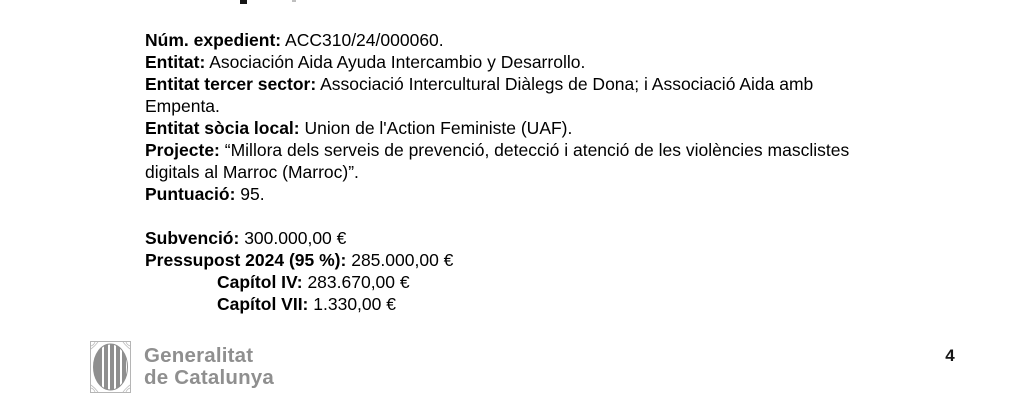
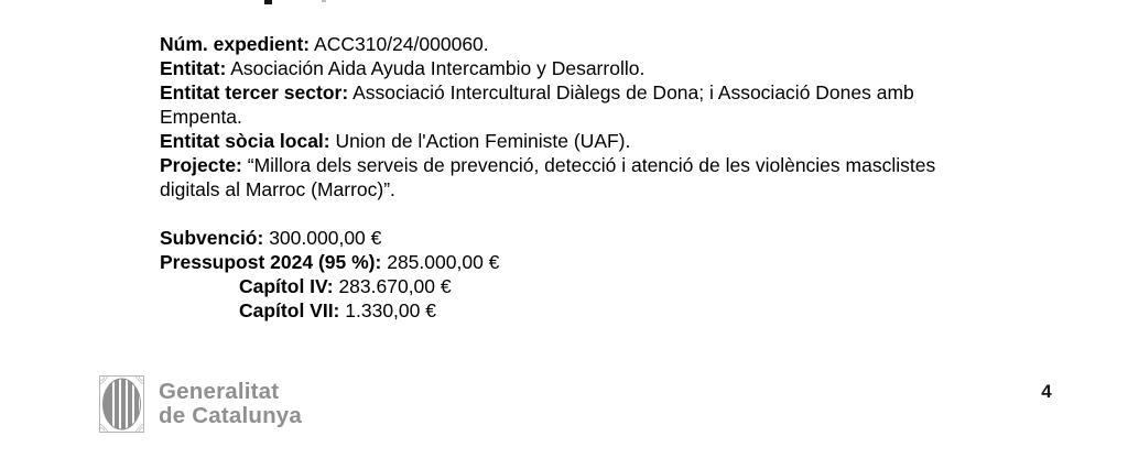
  Núm. expedient: ACC310/24/000060.
  Entitat: Asociación Aida Ayuda Intercambio y Desarrollo.
- Entitat tercer sector: Associació Intercultural Diàlegs de Dona; i Associació Aida amb
+ Entitat tercer sector: Associació Intercultural Diàlegs de Dona; i Associació Dones amb
  Empenta.
  Entitat sòcia local: Union de l'Action Feministe (UAF).
  Projecte: “Millora dels serveis de prevenció, detecció i atenció de les violències masclistes
  digitals al Marroc (Marroc)”.
- Puntuació: 95.
  Subvenció: 300.000,00 €
  Pressupost 2024 (95 %): 285.000,00 €
  Capítol IV: 283.670,00 €
  Capítol VII: 1.330,00 €
  Generalitat
  de Catalunya
  4
